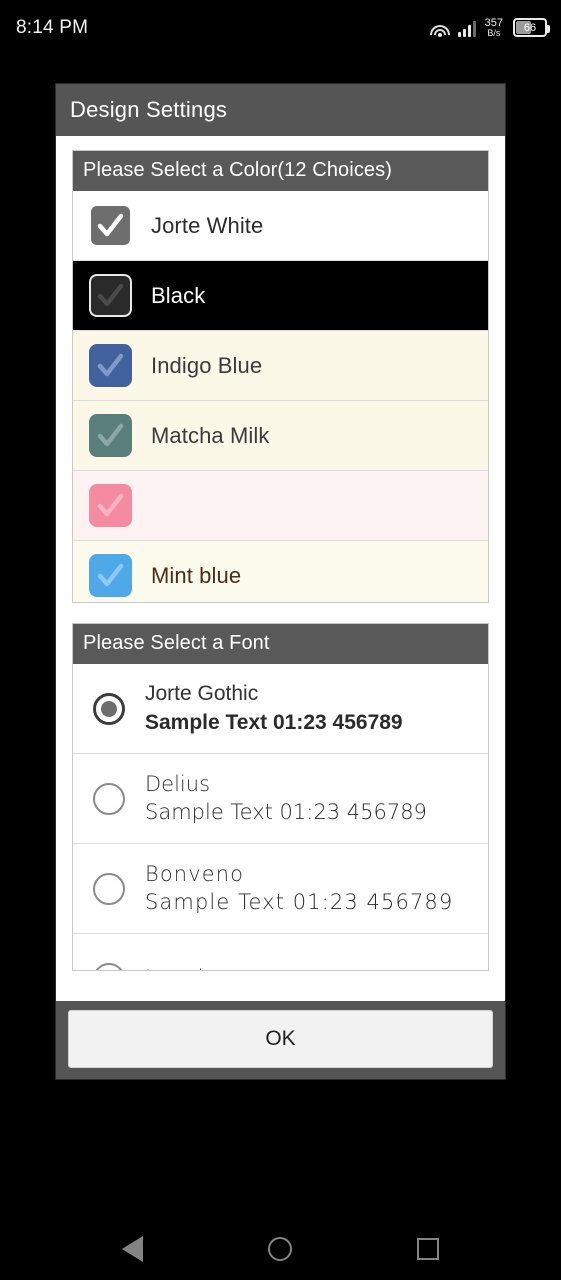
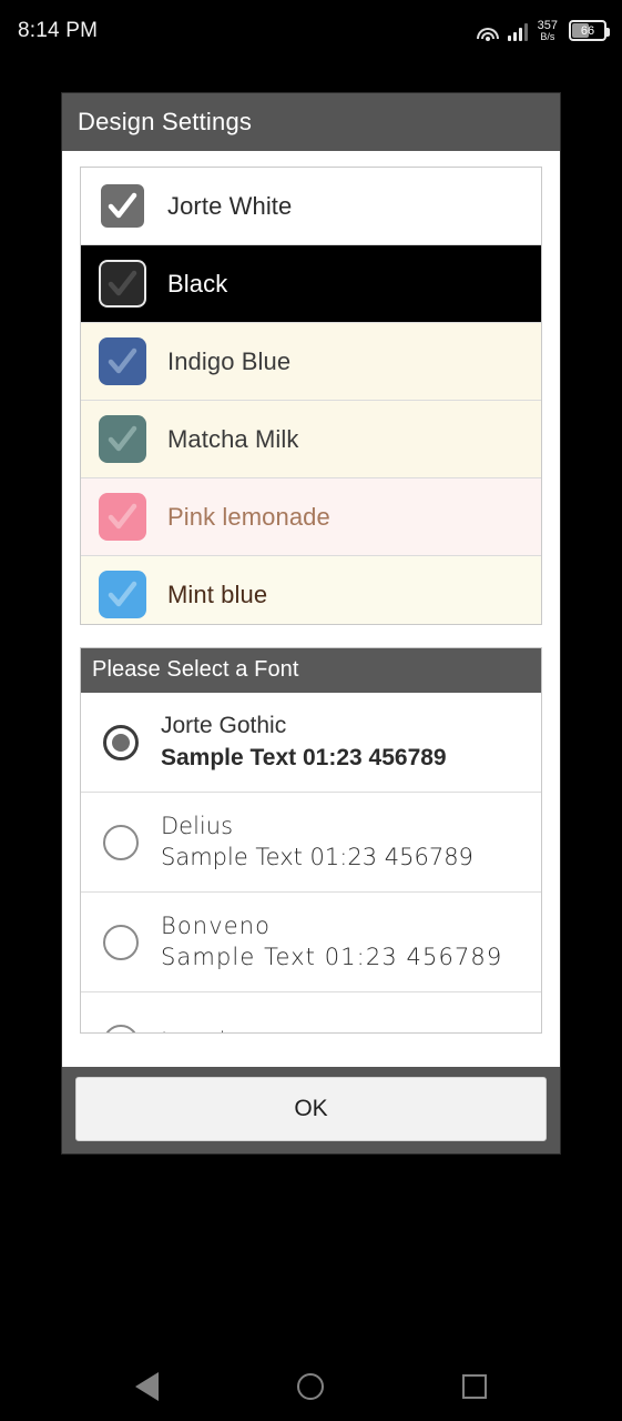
  8:14 PM
  357
  B/s
  66
  Design Settings
- Please Select a Color(12 Choices)
  Jorte White
  Black
  Indigo Blue
  Matcha Milk
+ Pink lemonade
  Mint blue
  Please Select a Font
  Jorte Gothic
  Sample Text 01:23 456789
  Delius
  Sample Text 01:23 456789
  Bonveno
  Sample Text 01:23 456789
  OK
